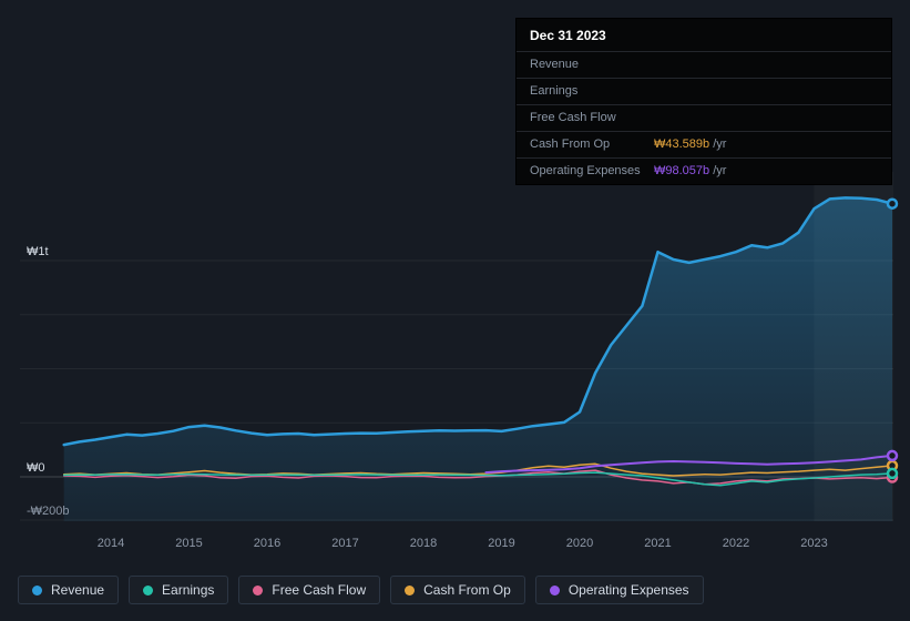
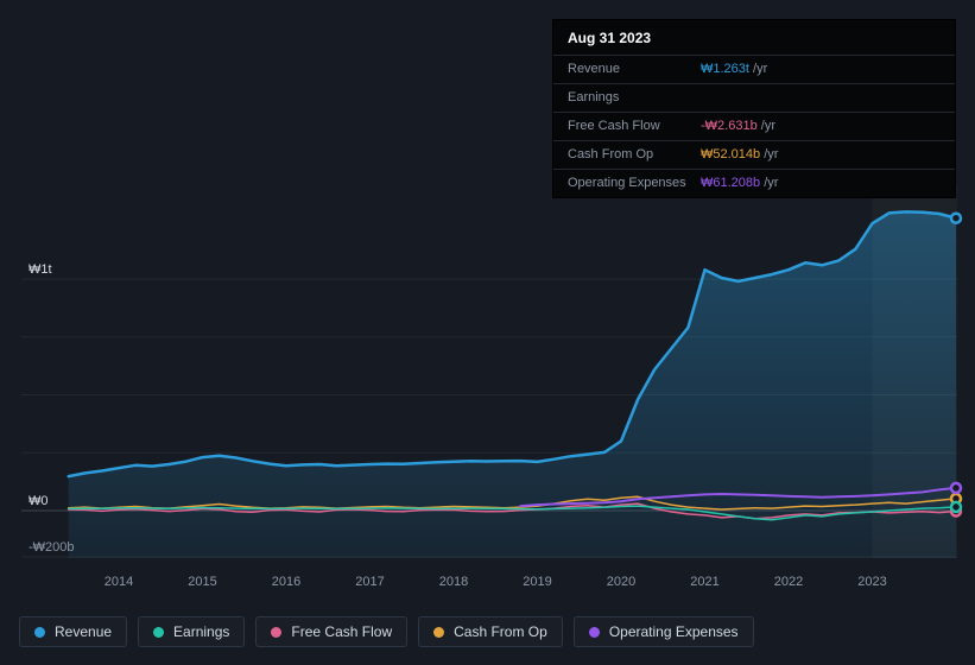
  ₩1t
  ₩0
  -₩200b
  2014
  2015
  2016
  2017
  2018
  2019
  2020
  2021
  2022
  2023
- Dec 31 2023
+ Aug 31 2023
  Revenue
+ ₩1.263t /yr
  Earnings
  Free Cash Flow
+ -₩2.631b /yr
  Cash From Op
- ₩43.589b /yr
+ ₩52.014b /yr
  Operating Expenses
- ₩98.057b /yr
+ ₩61.208b /yr
  Revenue
  Earnings
  Free Cash Flow
  Cash From Op
  Operating Expenses
